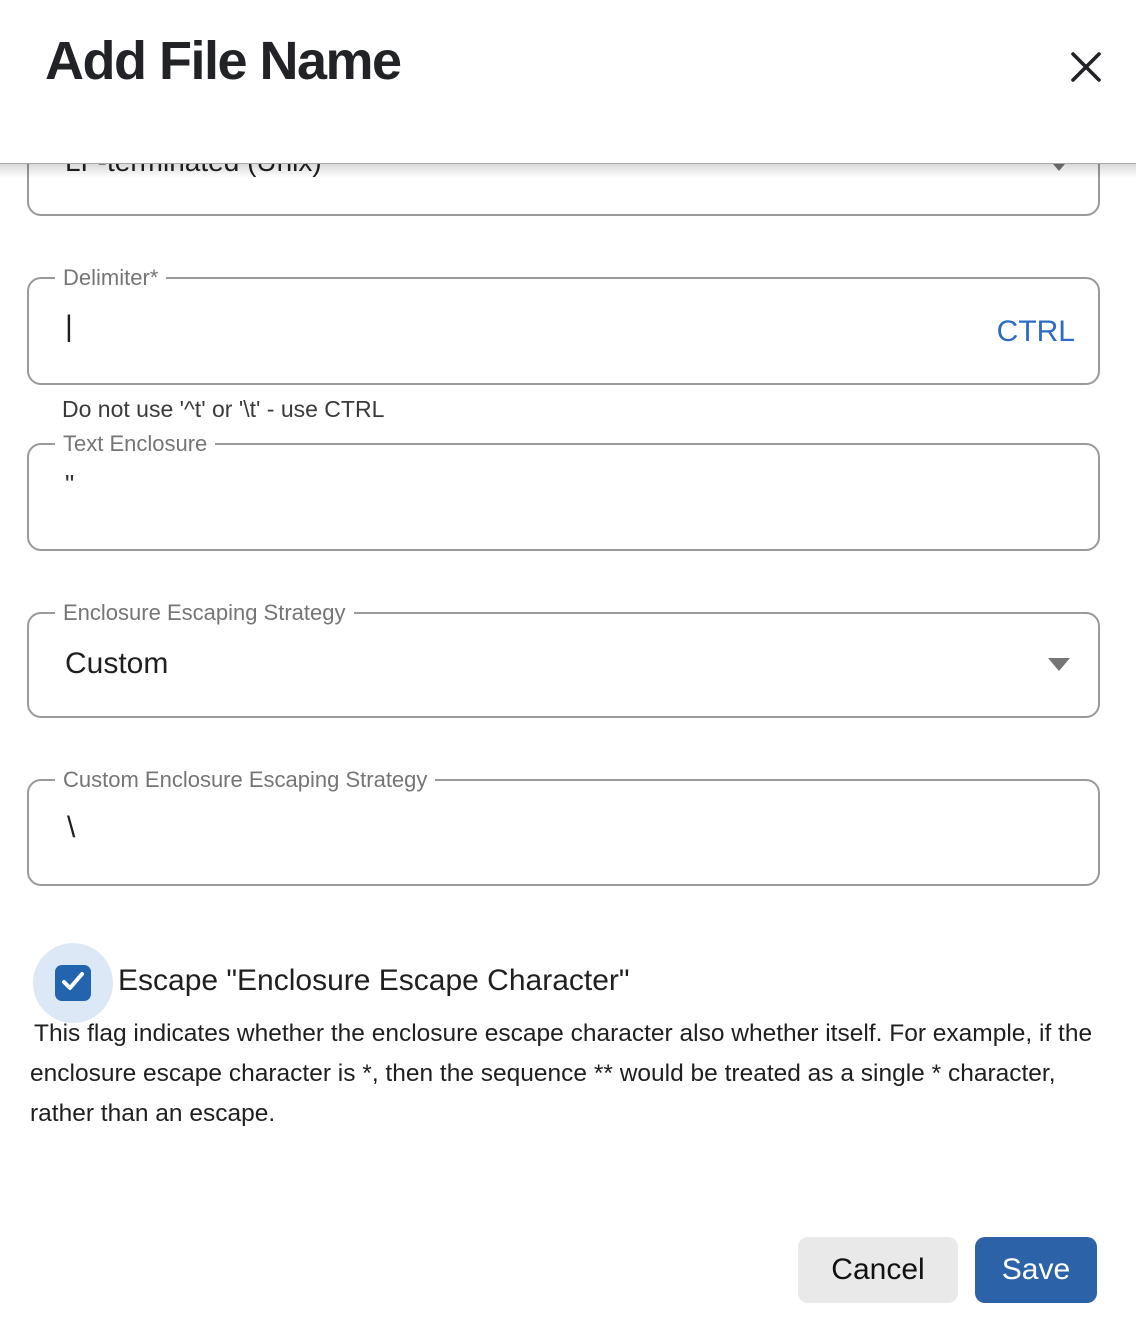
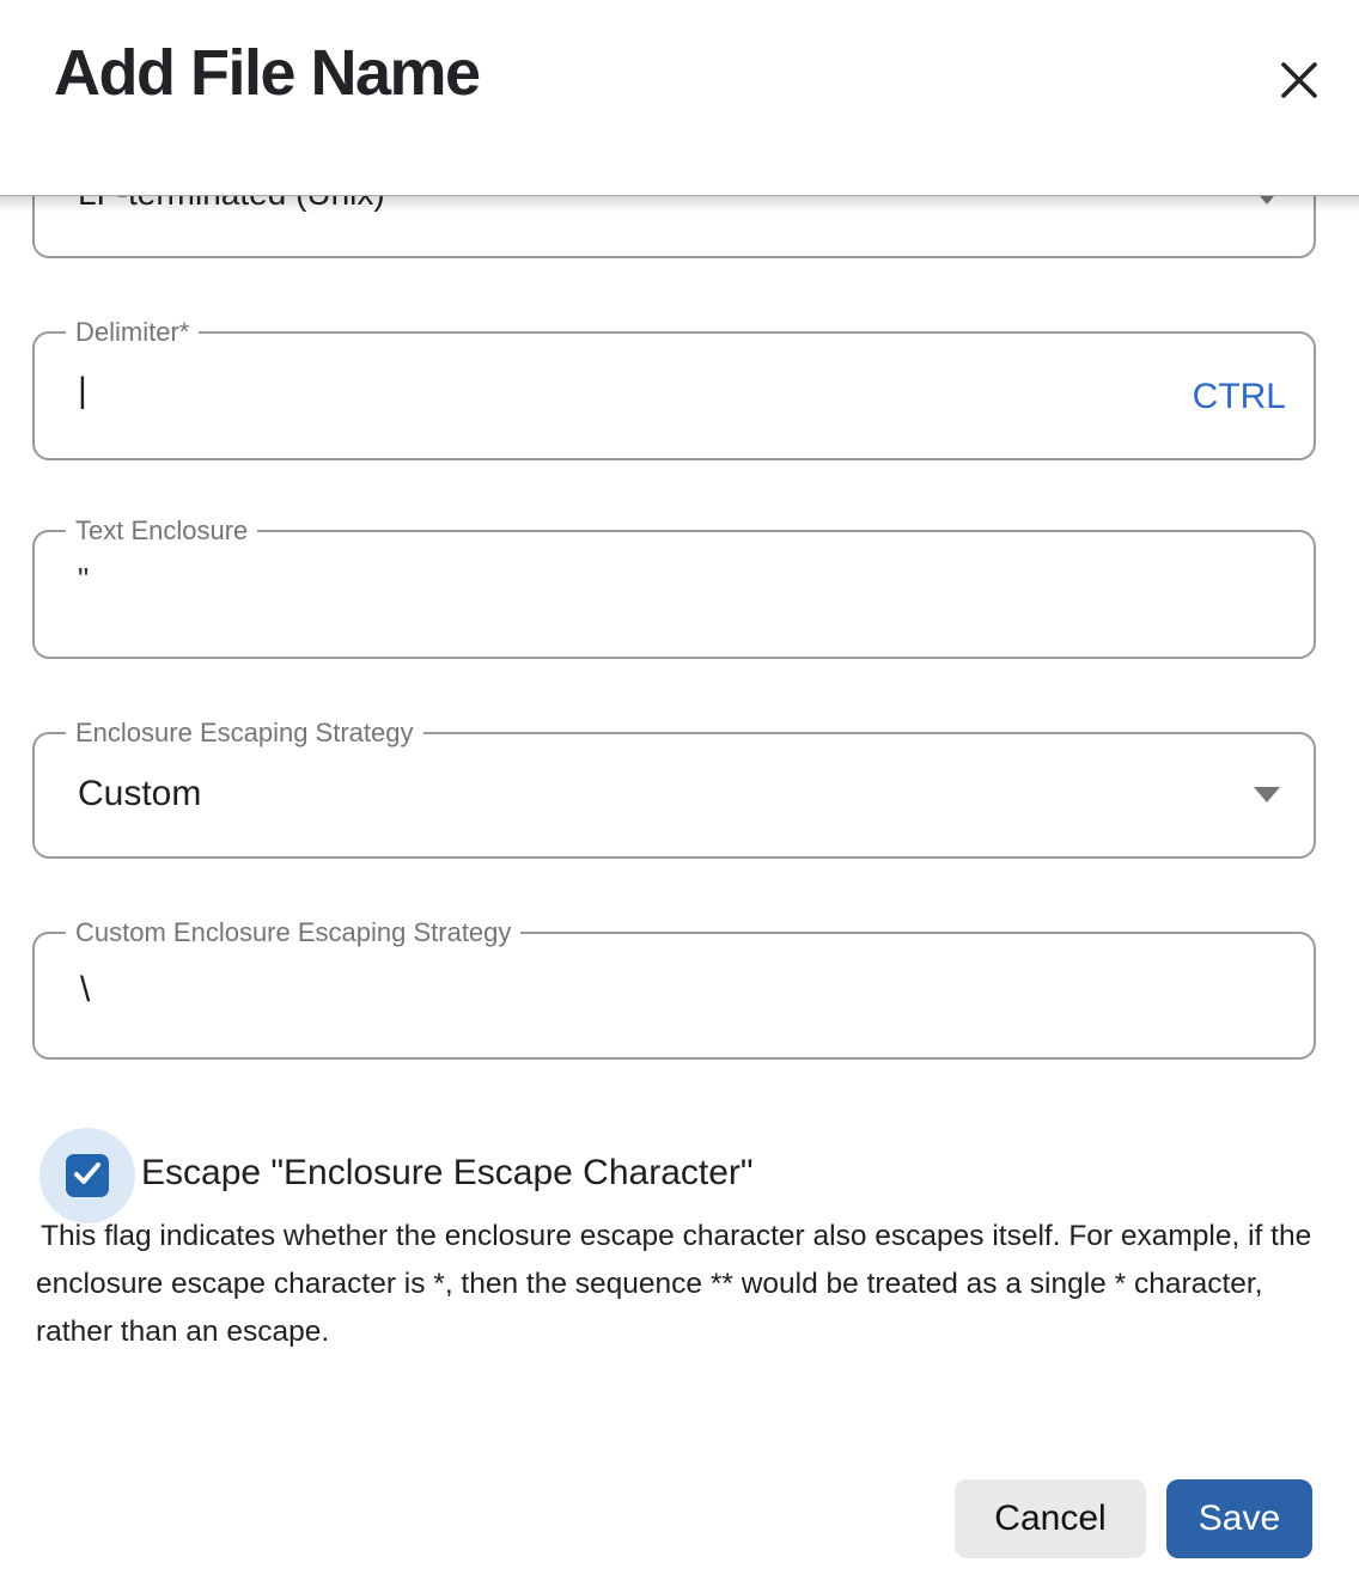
  Add File Name
  Delimiter*
  |
  CTRL
- Do not use '^t' or '\t' - use CTRL
  Text Enclosure
  "
  Enclosure Escaping Strategy
  Custom
  Custom Enclosure Escaping Strategy
  \
  Escape "Enclosure Escape Character"
- This flag indicates whether the enclosure escape character also whether itself. For example, if the enclosure escape character is *, then the sequence ** would be treated as a single * character, rather than an escape.
+ This flag indicates whether the enclosure escape character also escapes itself. For example, if the enclosure escape character is *, then the sequence ** would be treated as a single * character, rather than an escape.
  Cancel
  Save
